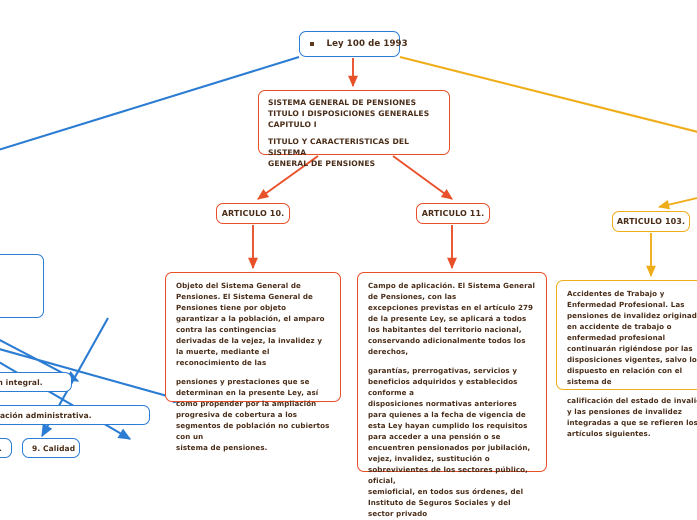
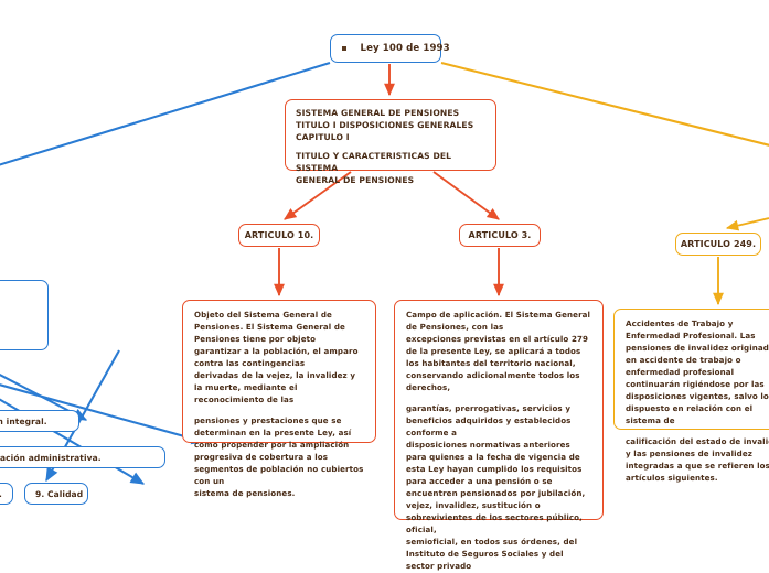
  Ley 100 de 1993
  SISTEMA GENERAL DE PENSIONES
  TITULO I DISPOSICIONES GENERALES
  CAPITULO I
  TITULO Y CARACTERISTICAS DEL SISTEMA
  GENERAL DE PENSIONES
  ARTICULO 10.
- ARTICULO 11.
+ ARTICULO 3.
- ARTICULO 103.
+ ARTICULO 249.
  Objeto del Sistema General de Pensiones. El Sistema General de
  Pensiones tiene por objeto garantizar a la población, el amparo contra las contingencias
  derivadas de la vejez, la invalidez y la muerte, mediante el reconocimiento de las
  pensiones y prestaciones que se determinan en la presente Ley, así como propender por la ampliación progresiva de cobertura a los segmentos de población no cubiertos con un
  sistema de pensiones.
  Campo de aplicación. El Sistema General de Pensiones, con las
  excepciones previstas en el artículo 279 de la presente Ley, se aplicará a todos los habitantes del territorio nacional, conservando adicionalmente todos los derechos,
  garantías, prerrogativas, servicios y beneficios adquiridos y establecidos conforme a
  disposiciones normativas anteriores para quienes a la fecha de vigencia de esta Ley hayan cumplido los requisitos para acceder a una pensión o se encuentren pensionados por jubilación, vejez, invalidez, sustitución o sobrevivientes de los sectores público, oficial,
  semioficial, en todos sus órdenes, del Instituto de Seguros Sociales y del sector privado
  Accidentes de Trabajo y Enfermedad Profesional. Las pensiones de invalidez originad en accidente de trabajo o enfermedad profesional continuarán rigiéndose por las disposiciones vigentes, salvo lo dispuesto en relación con el sistema de
  calificación del estado de invali y las pensiones de invalidez integradas a que se refieren los artículos siguientes.
  9. Calidad
